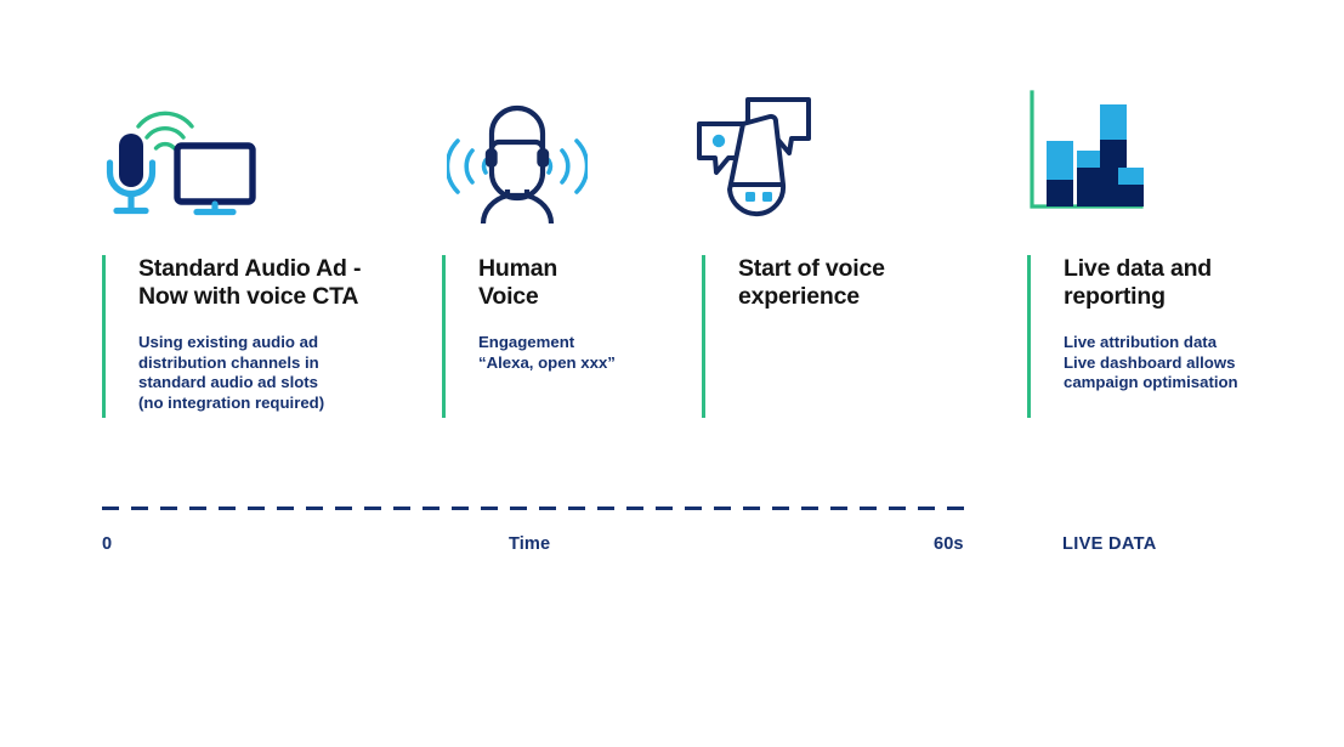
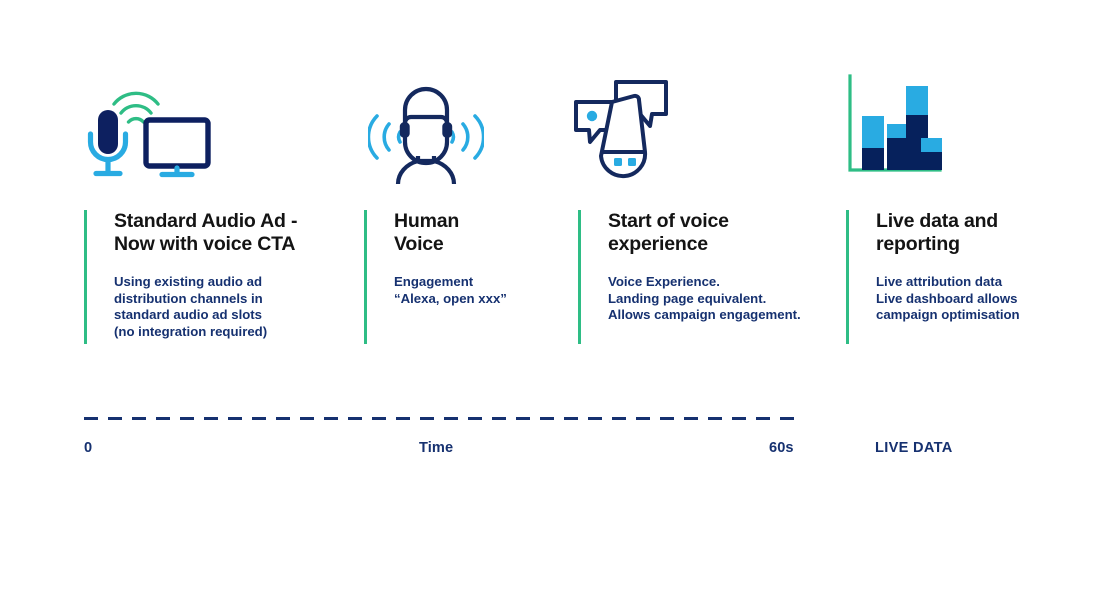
  Standard Audio Ad -
  Now with voice CTA
  Using existing audio ad
  distribution channels in
  standard audio ad slots
  (no integration required)
  Human
  Voice
  Engagement
  “Alexa, open xxx”
  Start of voice
  experience
+ Voice Experience.
+ Landing page equivalent.
+ Allows campaign engagement.
  Live data and
  reporting
  Live attribution data
  Live dashboard allows
  campaign optimisation
  0
  Time
  60s
  LIVE DATA
